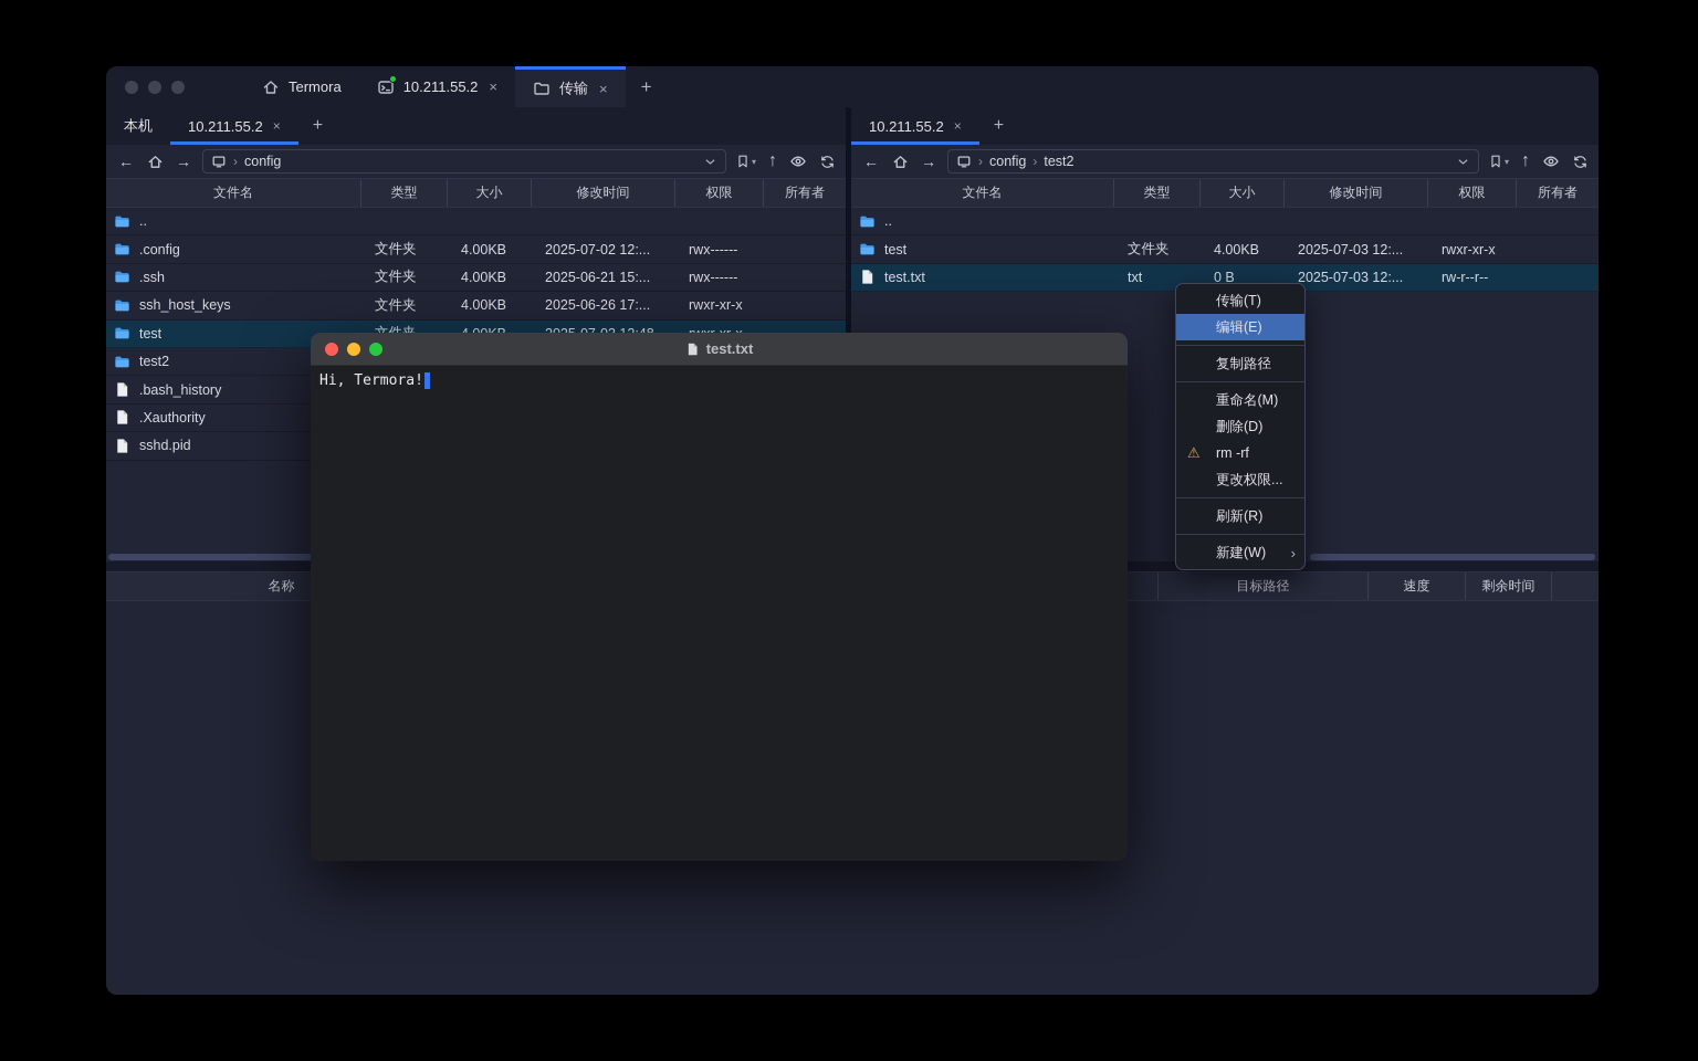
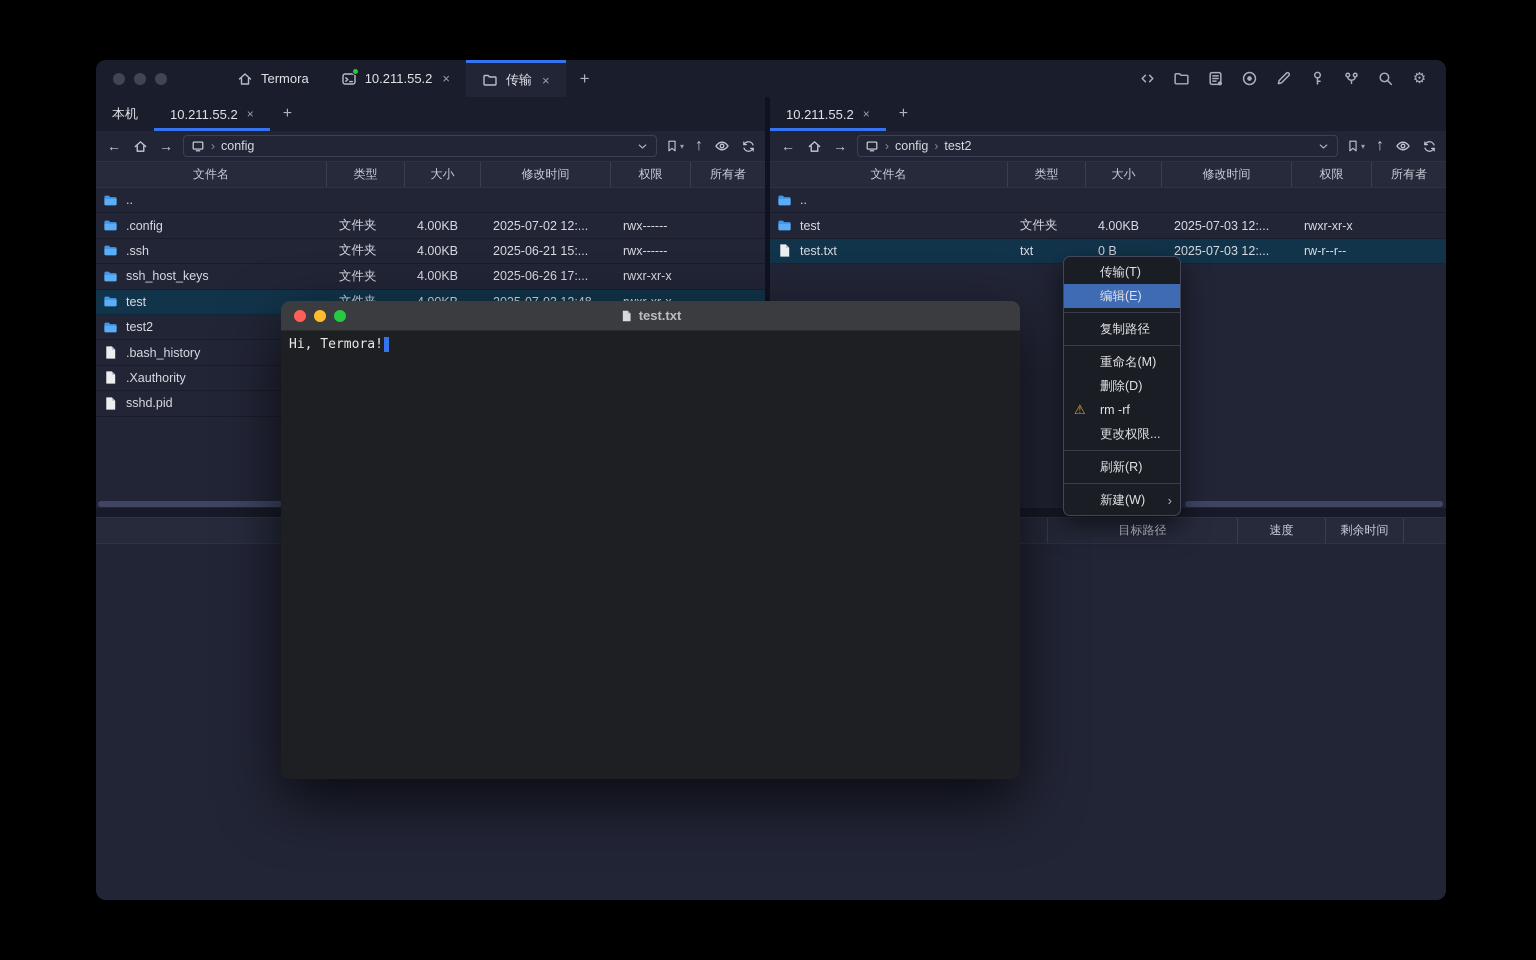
  Termora
  10.211.55.2
  ×
  传输
  ×
  +
+ ⚙
  本机
  10.211.55.2
  ×
  +
  ←
  →
  ›
  config
  ▾
  ↑
  文件名
  类型
  大小
  修改时间
  权限
  所有者
  ..
  .config
  文件夹
  4.00KB
  2025-07-02 12:...
  rwx------
  .ssh
  文件夹
  4.00KB
  2025-06-21 15:...
  rwx------
  ssh_host_keys
  文件夹
  4.00KB
  2025-06-26 17:...
  rwxr-xr-x
  test
  test2
  .bash_history
  .Xauthority
  sshd.pid
  10.211.55.2
  ×
  +
  ←
  →
  ›
  config
  ›
  test2
  ▾
  ↑
  文件名
  类型
  大小
  修改时间
  权限
  所有者
  ..
  test
  文件夹
  4.00KB
  2025-07-03 12:...
  rwxr-xr-x
  test.txt
  txt
  0 B
  2025-07-03 12:...
  rw-r--r--
- 名称
  目标路径
  速度
  剩余时间
  传输(T)
  编辑(E)
  复制路径
  重命名(M)
  删除(D)
  ⚠
  rm -rf
  更改权限...
  刷新(R)
  新建(W)
  ›
  test.txt
  Hi, Termora!
